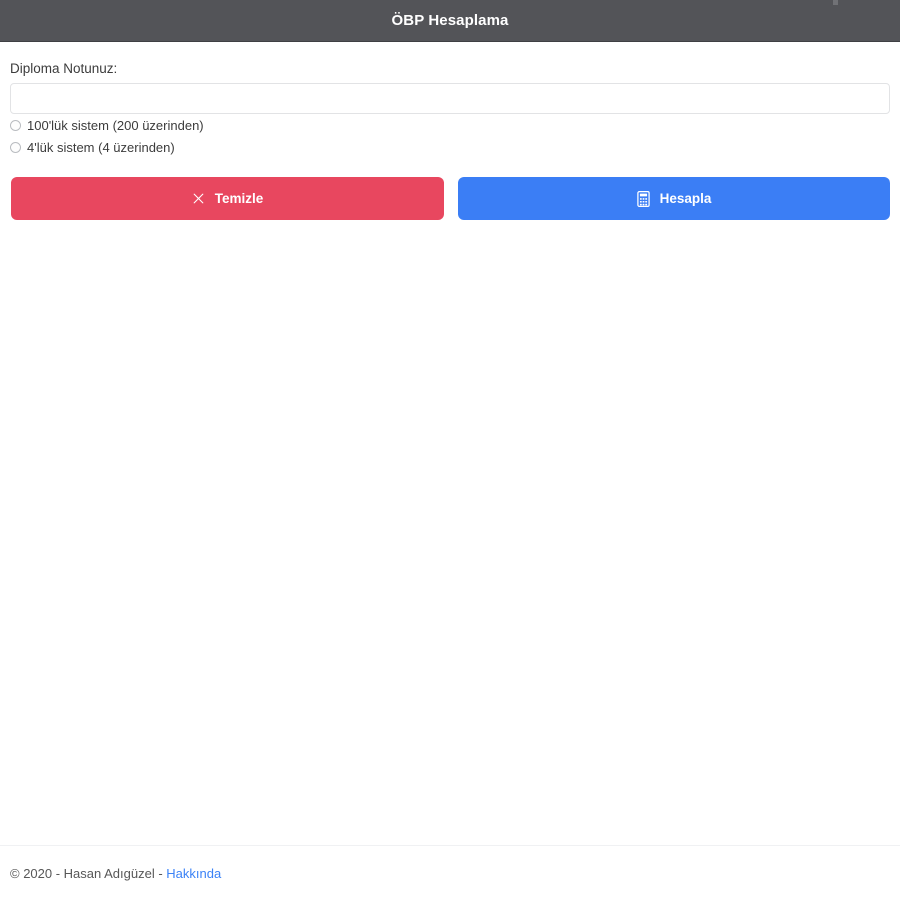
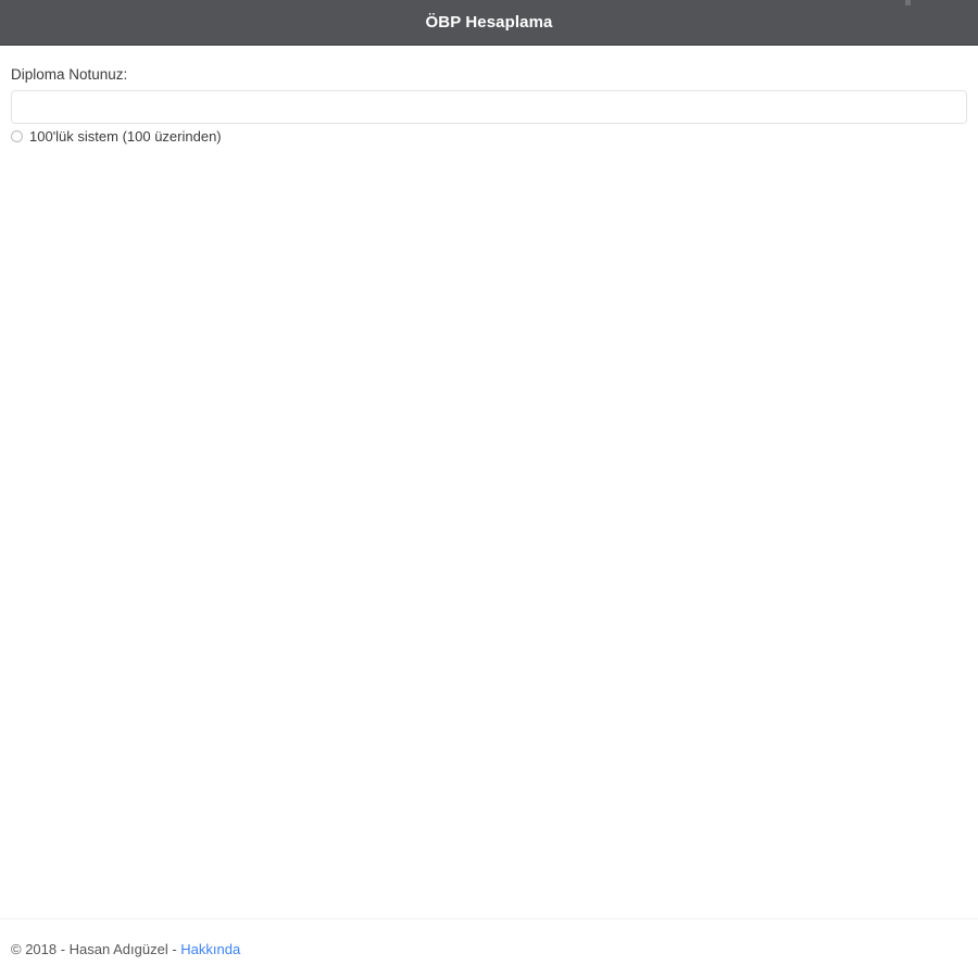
  ÖBP Hesaplama
  Diploma Notunuz:
- 100'lük sistem (200 üzerinden)
+ 100'lük sistem (100 üzerinden)
- 4'lük sistem (4 üzerinden)
- Temizle
- Hesapla
- © 2020 - Hasan Adıgüzel - Hakkında
+ © 2018 - Hasan Adıgüzel - Hakkında
